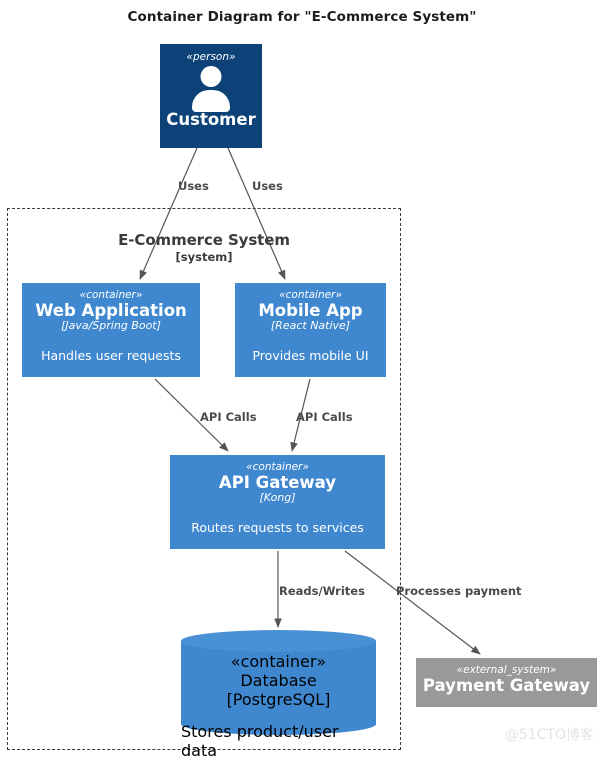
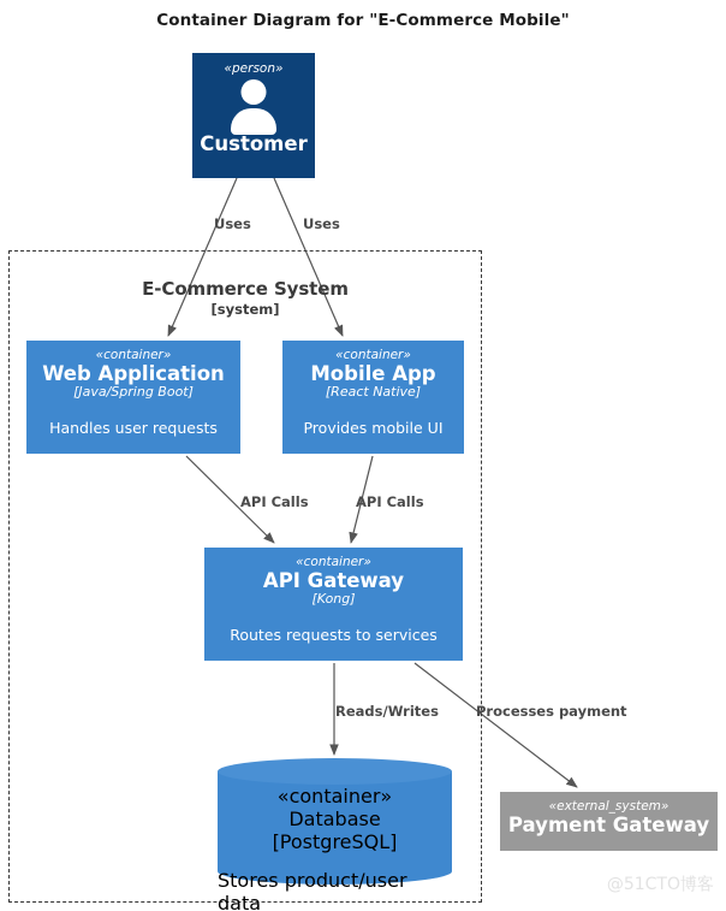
- Container Diagram for "E-Commerce System"
+ Container Diagram for "E-Commerce Mobile"
  E-Commerce System
  [system]
  «person»
  Customer
  «container»
  Web Application
  [Java/Spring Boot]
  Handles user requests
  «container»
  Mobile App
  [React Native]
  Provides mobile UI
  «container»
  API Gateway
  [Kong]
  Routes requests to services
  «container»
  Database
  [PostgreSQL]
  Stores product/user data
  «external_system»
  Payment Gateway
  Uses
  Uses
  API Calls
  API Calls
  Reads/Writes
  Processes payment
  @51CTO博客
